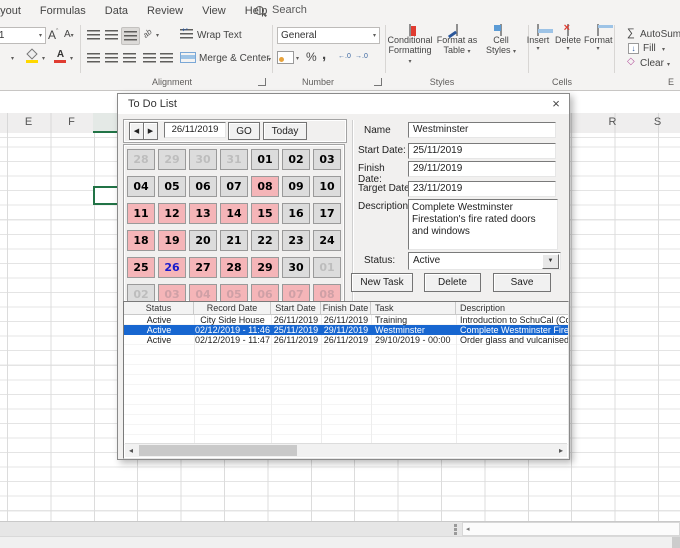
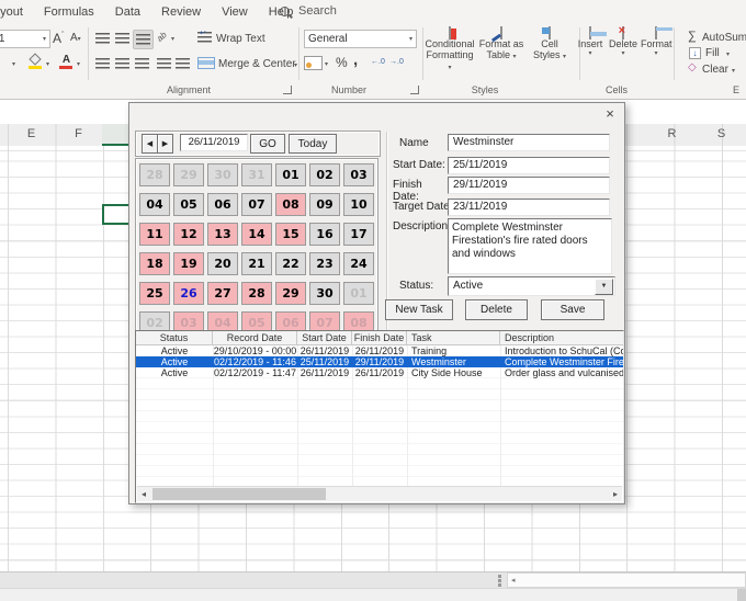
  yout
  Formulas
  Data
  Review
  View
  Search
  A
  Wrap Text
  Merge & Center
  Alignment
  General
  %
  ,
  Number
  Conditional
  Formatting
  Format as
  Table
  Cell
  Styles
  Styles
  Insert
  ×
  Delete
  Format
  Cells
  ∑
  AutoSum
  ↓
  Fill
  ◇
  Clear
  E
  E
  F
  R
  S
- To Do List
  ×
  26/11/2019
  GO
  Today
  28
  29
  30
  31
  01
  02
  03
  04
  05
  06
  07
  08
  09
  10
  11
  12
  13
  14
  15
  16
  17
  18
  19
  20
  21
  22
  23
  24
  25
  26
  27
  28
  29
  30
  01
  02
  03
  04
  05
  06
  07
  08
  Name
  Westminster
  Start Date:
  25/11/2019
  Finish Date:
  29/11/2019
  Target Date
  23/11/2019
  Description
  Complete Westminster Firestation's fire rated doors and windows
  Status:
  Active
  New Task
  Delete
  Save
  Status
  Record Date
  Start Date
  Finish Date
  Task
  Description
  Active
- City Side House
+ 29/10/2019 - 00:00
  26/11/2019
  26/11/2019
  Training
  Introduction to SchuCal (C
  Active
  02/12/2019 - 11:46
  25/11/2019
  29/11/2019
  Westminster
  Complete Westminster Fire
  Active
  02/12/2019 - 11:47
  26/11/2019
  26/11/2019
- 29/10/2019 - 00:00
+ City Side House
  Order glass and vulcanised
  ◂
  ▸
